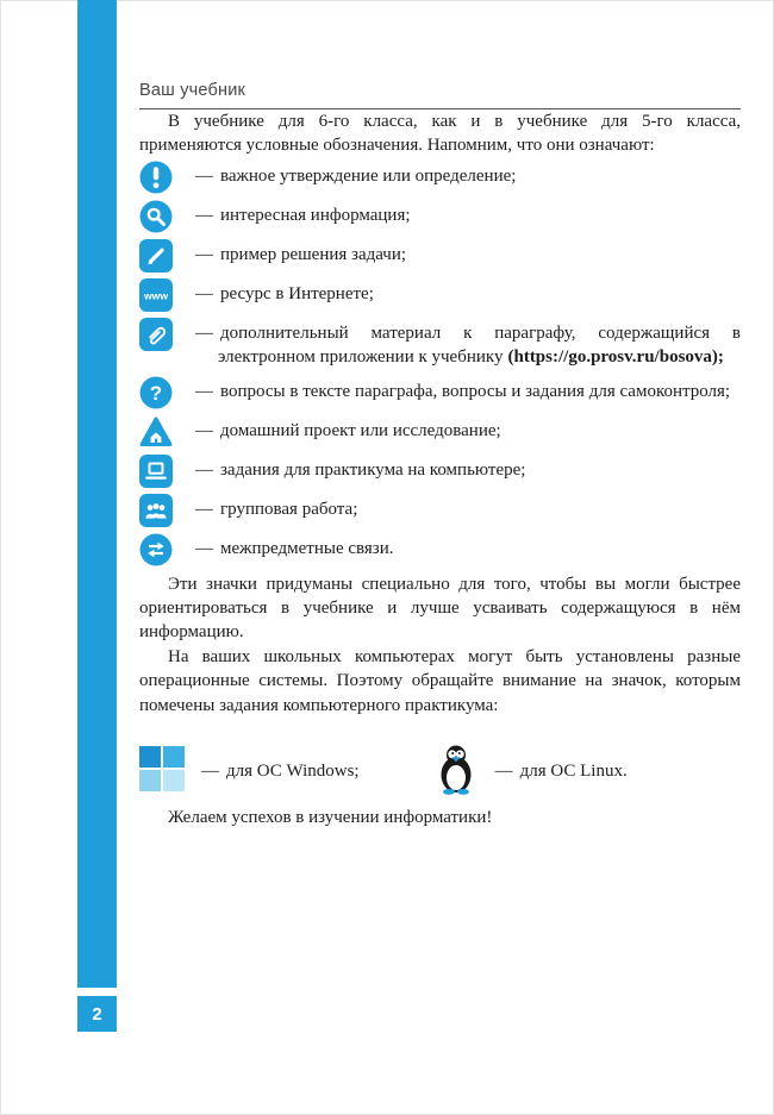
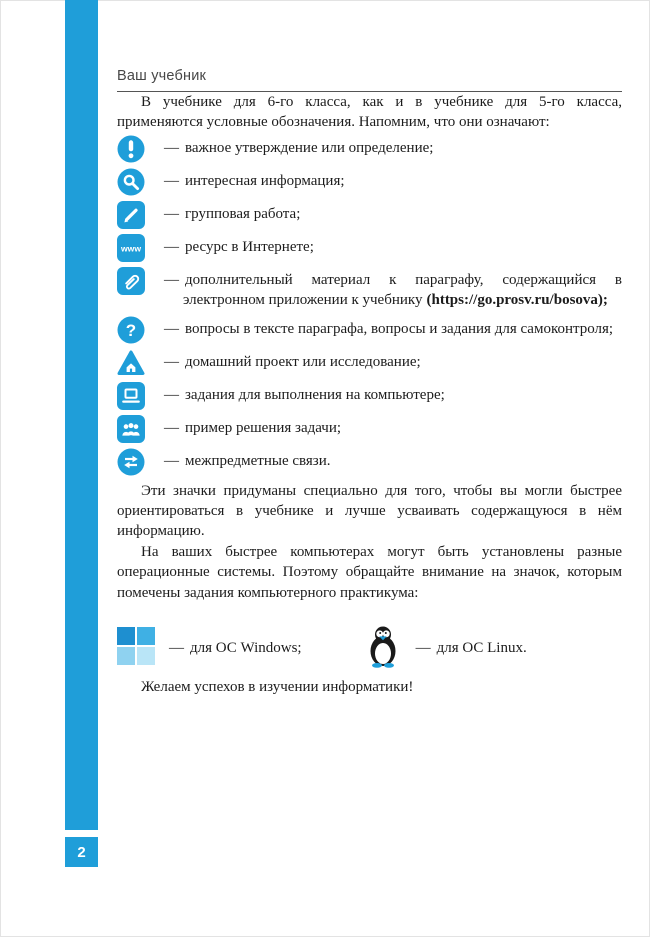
  2
  Ваш учебник
  В учебнике для 6-го класса, как и в учебнике для 5-го класса, применяются условные обозначения. Напомним, что они означают:
  — важное утверждение или определение;
  — интересная информация;
- — пример решения задачи;
+ — групповая работа;
  www
  — ресурс в Интернете;
  — дополнительный материал к параграфу, содержащийся в электронном приложении к учебнику (https://go.prosv.ru/bosova);
  ?
  — вопросы в тексте параграфа, вопросы и задания для самоконтроля;
  — домашний проект или исследование;
- — задания для практикума на компьютере;
+ — задания для выполнения на компьютере;
- — групповая работа;
+ — пример решения задачи;
  — межпредметные связи.
  Эти значки придуманы специально для того, чтобы вы могли быстрее ориентироваться в учебнике и лучше усваивать содержащуюся в нём информацию.
- На ваших школьных компьютерах могут быть установлены разные операционные системы. Поэтому обращайте внимание на значок, которым помечены задания компьютерного практикума:
+ На ваших быстрее компьютерах могут быть установлены разные операционные системы. Поэтому обращайте внимание на значок, которым помечены задания компьютерного практикума:
  — для ОС Windows;
  — для ОС Linux.
  Желаем успехов в изучении информатики!
